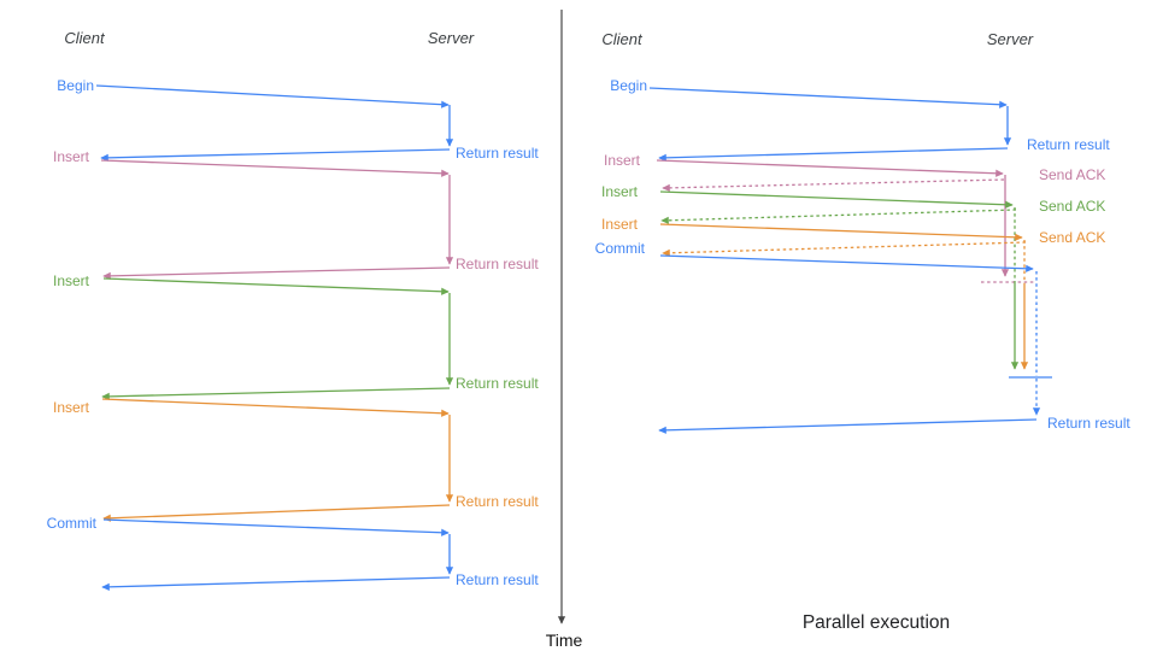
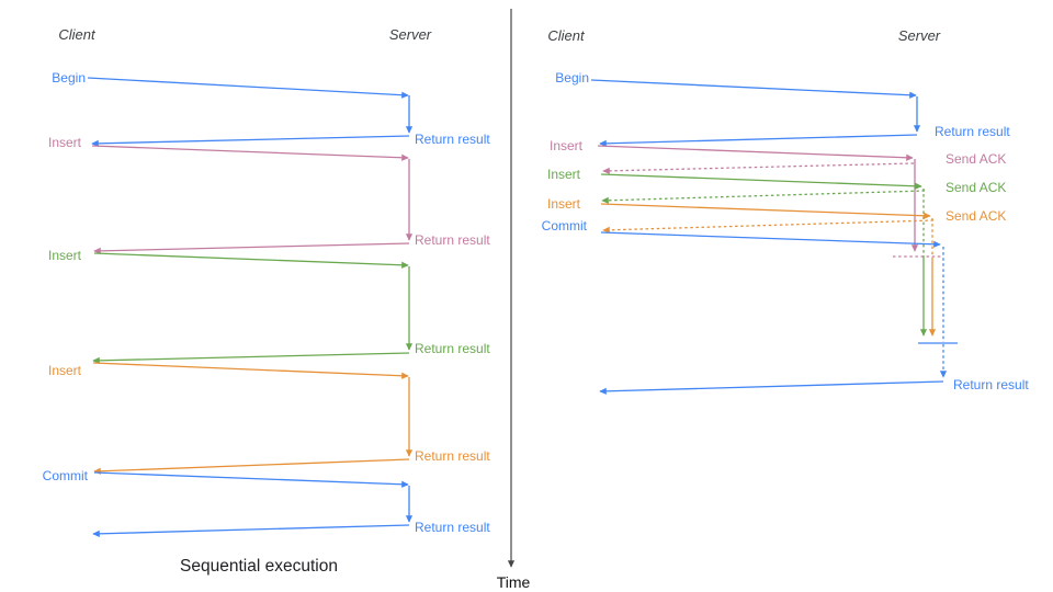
  Client
  Server
+ Sequential execution
  Client
  Server
- Parallel execution
  Time
  Begin
  Return result
  Insert
  Return result
  Insert
  Return result
  Insert
  Return result
  Commit
  Return result
  Begin
  Return result
  Insert
  Send ACK
  Insert
  Send ACK
  Insert
  Send ACK
  Commit
  Return result
